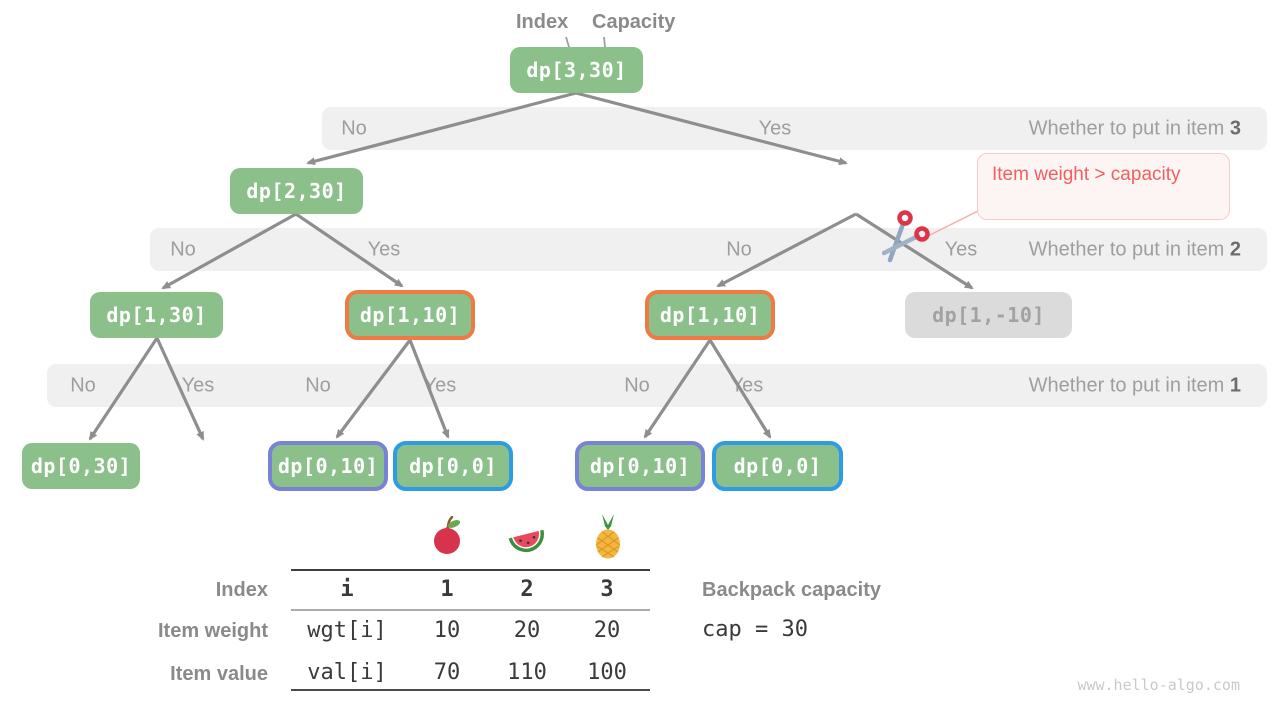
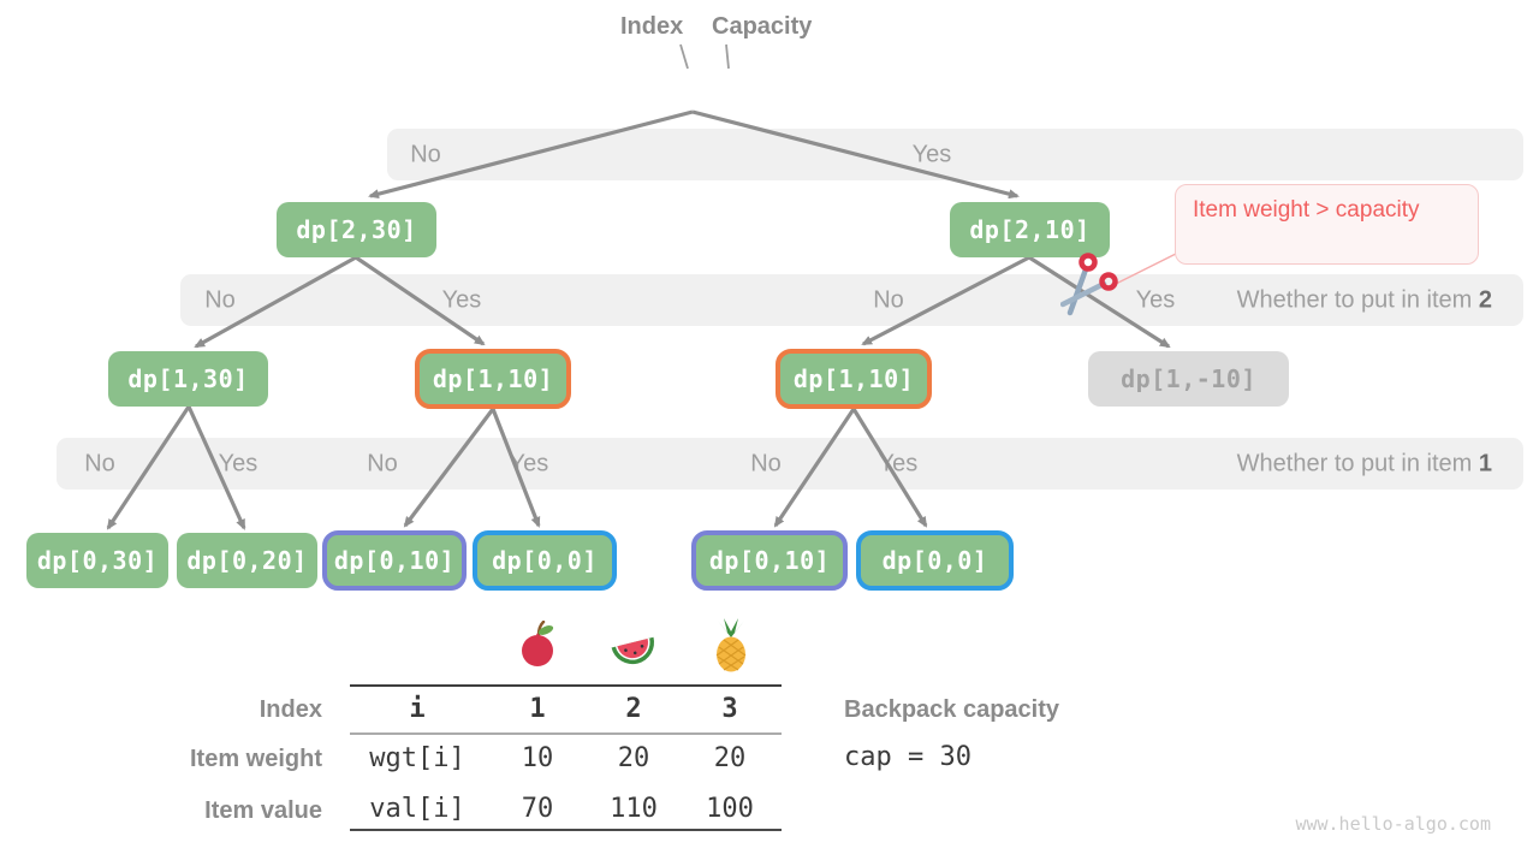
  Index
  Capacity
  No
  Yes
- Whether to put in item 3
  No
  Yes
  No
  Yes
  Whether to put in item 2
  No
  Yes
  No
  Yes
  No
  Whether to put in item 1
- dp[3,30]
  dp[2,30]
+ dp[2,10]
  dp[1,30]
  dp[1,10]
  dp[1,10]
  dp[1,-10]
  dp[0,30]
+ dp[0,20]
  dp[0,10]
  dp[0,0]
  dp[0,10]
  dp[0,0]
  Item weight > capacity
  Index
  Item weight
  Item value
  i
  1
  2
  3
  wgt[i]
  10
  20
  20
  val[i]
  70
  110
  100
  Backpack capacity
  cap = 30
  www.hello-algo.com
